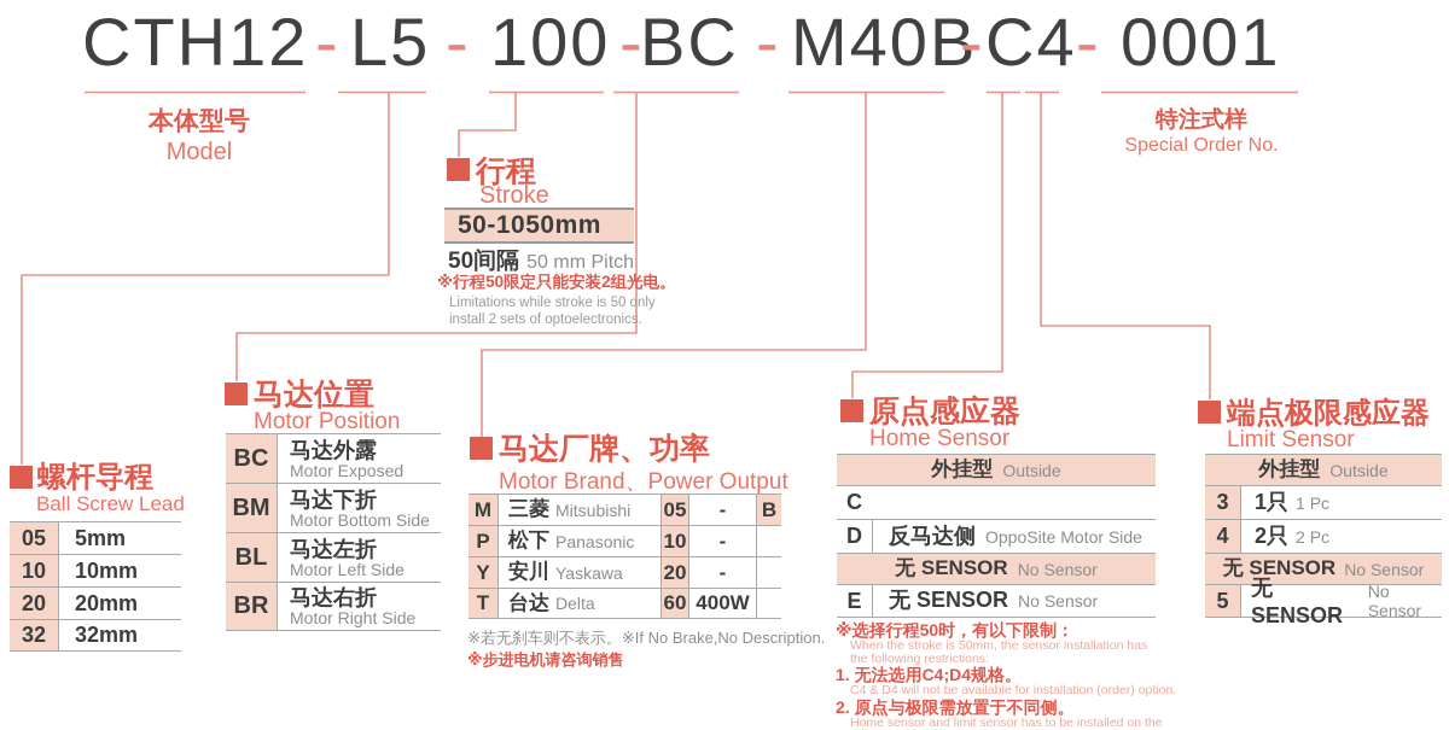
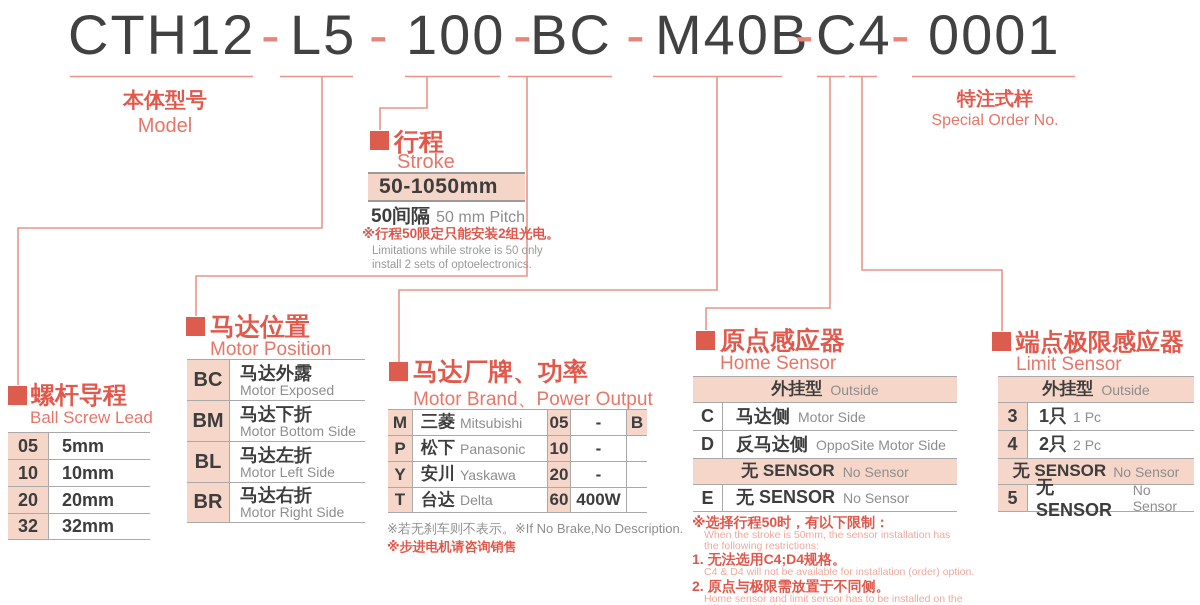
  CTH12
  -
  L5
  -
  100
  -
  BC
  -
  M40B
  -
  C4
  -
  0001
  本体型号
  Model
  特注式样
  Special Order No.
  行程
  Stroke
  50-1050mm
  50间隔
  50 mm Pitch
  ※行程50限定只能安装2组光电。
  Limitations while stroke is 50 only
  install 2 sets of optoelectronics.
  螺杆导程
  Ball Screw Lead
  05
  5mm
  10
  10mm
  20
  20mm
  32
  32mm
  马达位置
  Motor Position
  BC
  马达外露
  Motor Exposed
  BM
  马达下折
  Motor Bottom Side
  BL
  马达左折
  Motor Left Side
  BR
  马达右折
  Motor Right Side
  马达厂牌、功率
  Motor Brand、Power Output
  M
  三菱
  Mitsubishi
  05
  -
  B
  P
  松下
  Panasonic
  10
  -
  Y
  安川
  Yaskawa
  20
  -
  T
  台达
  Delta
  60
  400W
  ※若无刹车则不表示。※If No Brake,No Description.
  ※步进电机请咨询销售
  原点感应器
  Home Sensor
  外挂型
  Outside
  C
+ 马达侧
+ Motor Side
  D
  反马达侧
  OppoSite Motor Side
  无 SENSOR
  No Sensor
  E
  无 SENSOR
  No Sensor
  ※选择行程50时，有以下限制：
  When the stroke is 50mm, the sensor installation has
  the following restrictions:
  1. 无法选用C4;D4规格。
  C4 & D4 will not be available for installation (order) option.
  2. 原点与极限需放置于不同侧。
  Home sensor and limit sensor has to be installed on the
  端点极限感应器
  Limit Sensor
  外挂型
  Outside
  3
  1只
  1 Pc
  4
  2只
  2 Pc
  无 SENSOR
  No Sensor
  5
  无 SENSOR
  No Sensor
